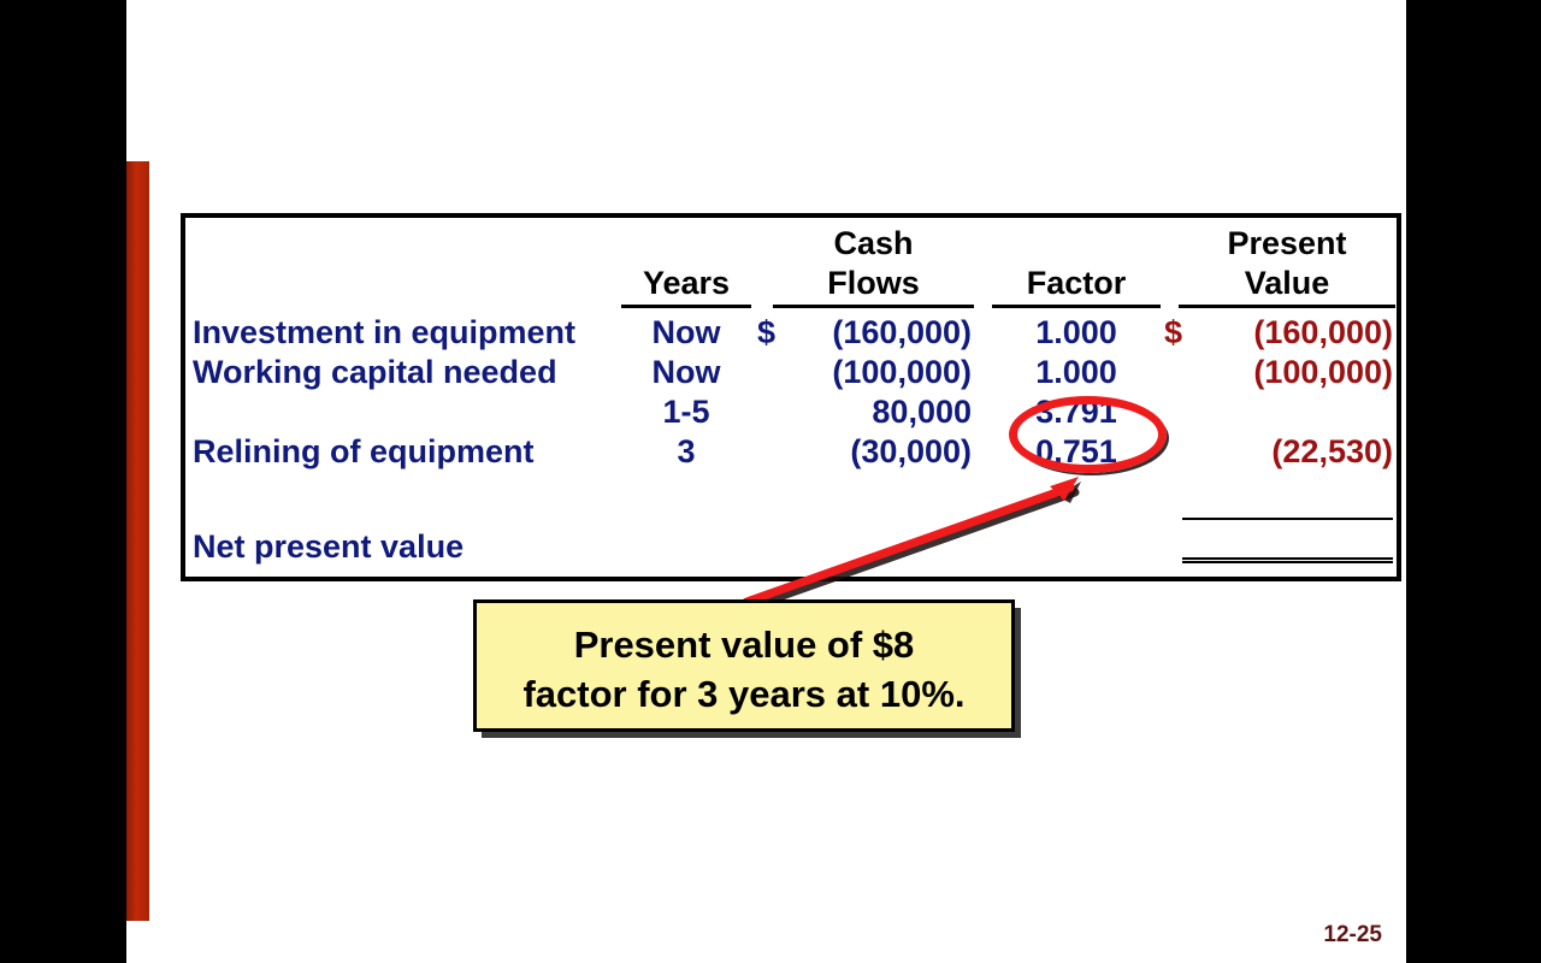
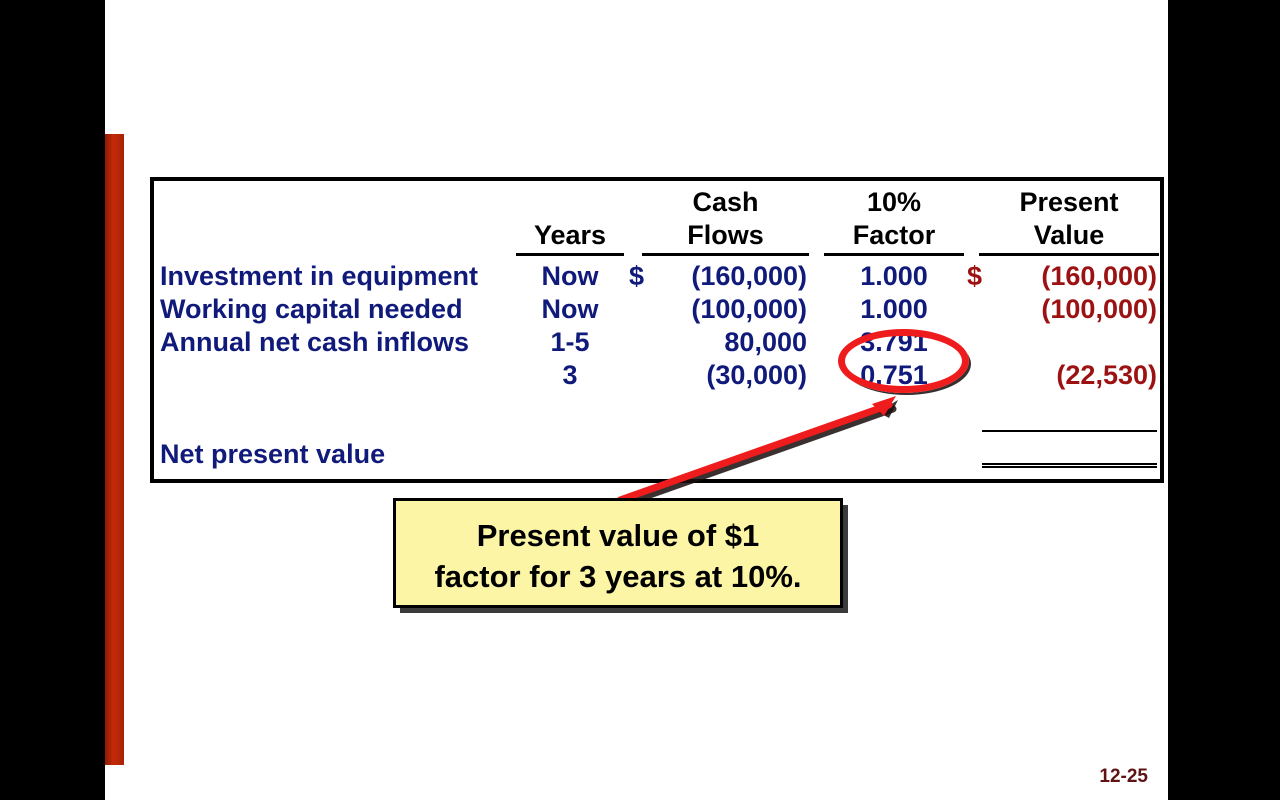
  Cash
+ 10%
  Present
  Years
  Flows
  Factor
  Value
  Investment in equipment
  Now
  $
  (160,000)
  1.000
  $
  (160,000)
  Working capital needed
  Now
  (100,000)
  1.000
  (100,000)
+ Annual net cash inflows
  1-5
  80,000
  3.791
- Relining of equipment
  3
  (30,000)
  0.751
  (22,530)
  Net present value
- Present value of $8
+ Present value of $1
  factor for 3 years at 10%.
  12-25
